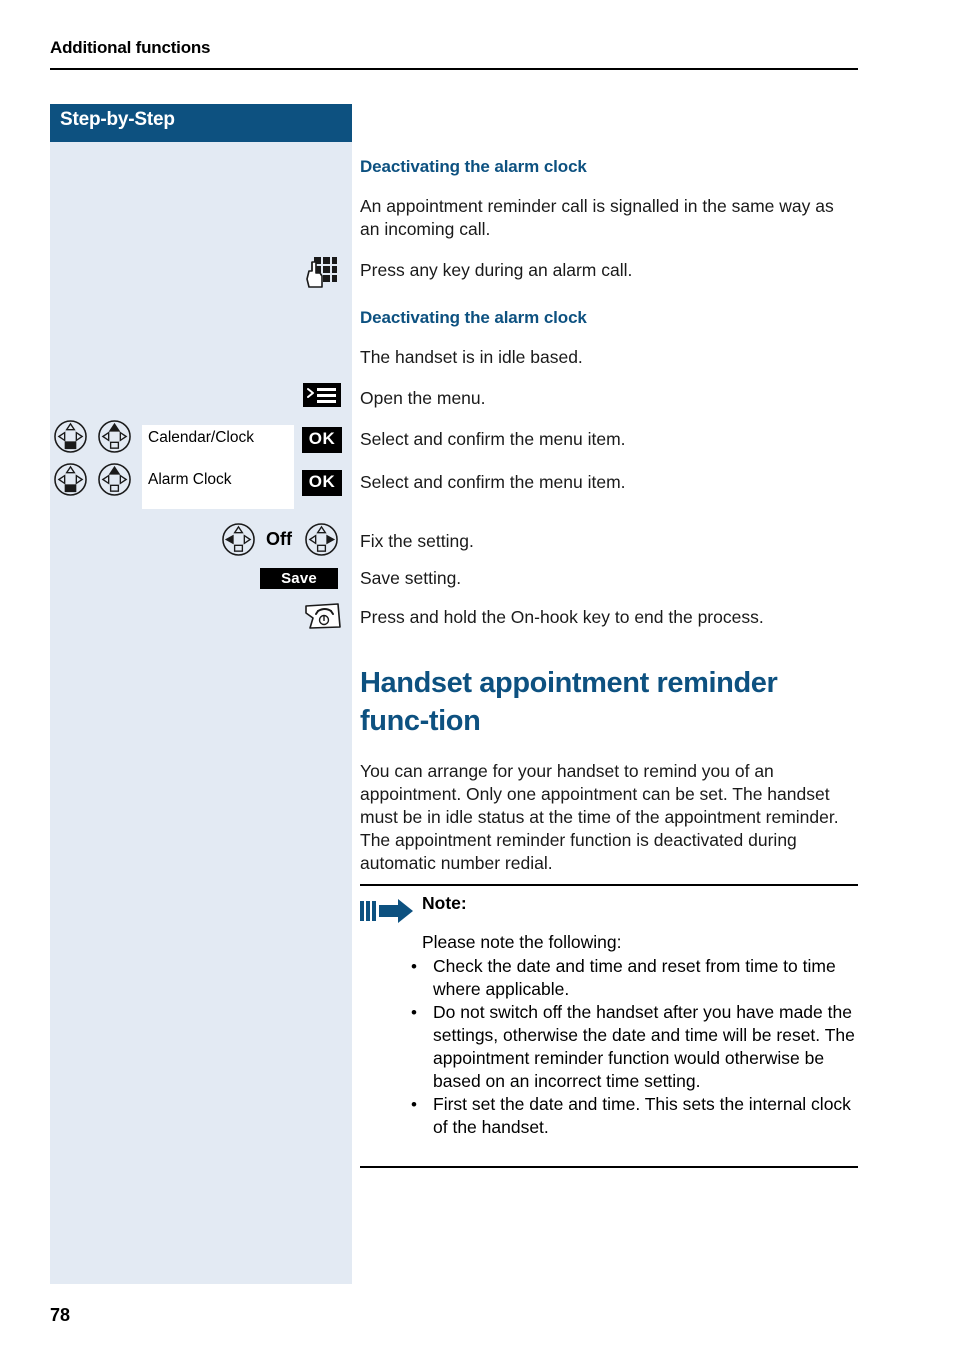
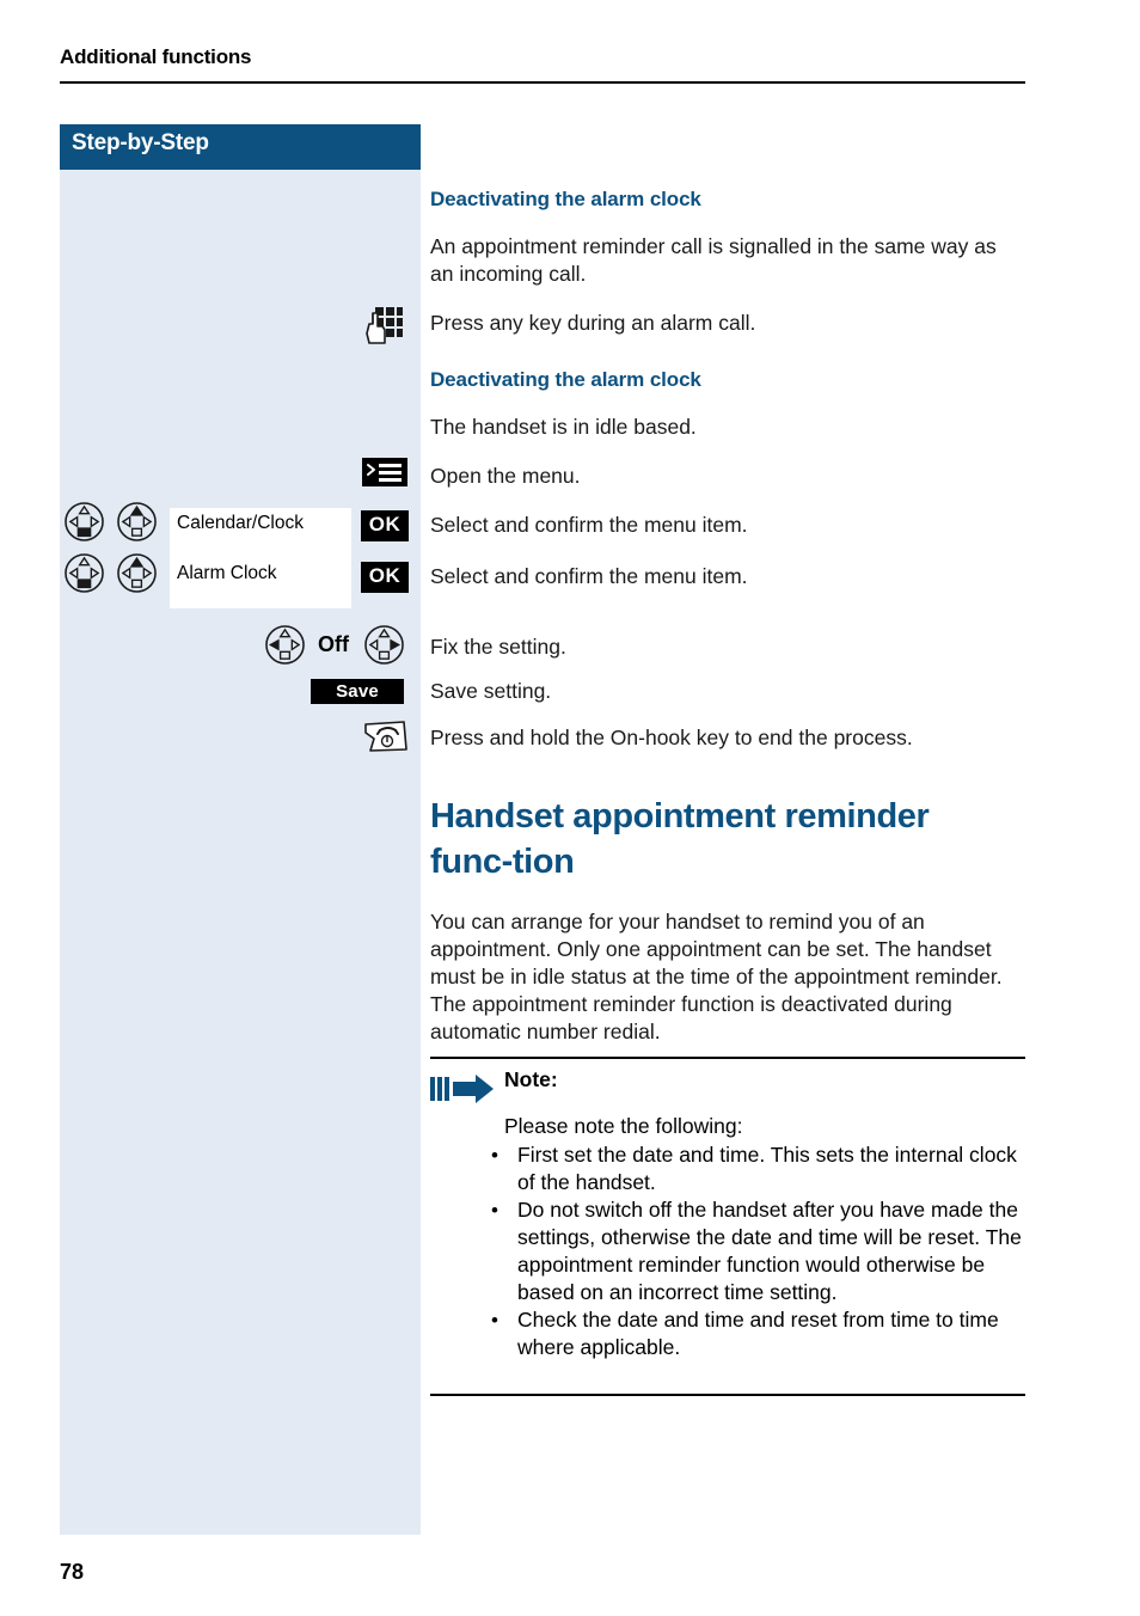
  Additional functions
  Step-by-Step
  Calendar/Clock
  OK
  Alarm Clock
  OK
  Off
  Save
  Deactivating the alarm clock
  An appointment reminder call is signalled in the same way as an incoming call.
  Press any key during an alarm call.
  Deactivating the alarm clock
  The handset is in idle based.
  Open the menu.
  Select and confirm the menu item.
  Select and confirm the menu item.
  Fix the setting.
  Save setting.
  Press and hold the On-hook key to end the process.
  Handset appointment reminder func-­tion
  You can arrange for your handset to remind you of an appointment. Only one appointment can be set. The handset must be in idle status at the time of the appointment reminder. The appointment reminder function is deactivated during automatic number redial.
  Note:
  Please note the following:
  •
- Check the date and time and reset from time to time where applicable.
+ First set the date and time. This sets the internal clock of the handset.
  •
  Do not switch off the handset after you have made the settings, otherwise the date and time will be reset. The appointment reminder function would otherwise be based on an incorrect time setting.
  •
- First set the date and time. This sets the internal clock of the handset.
+ Check the date and time and reset from time to time where applicable.
  78
